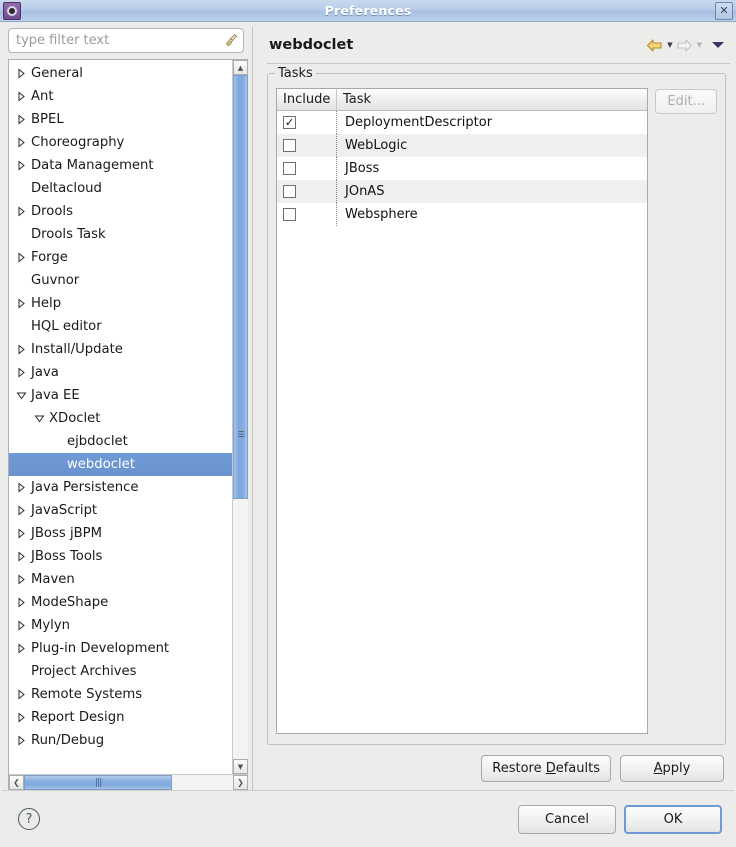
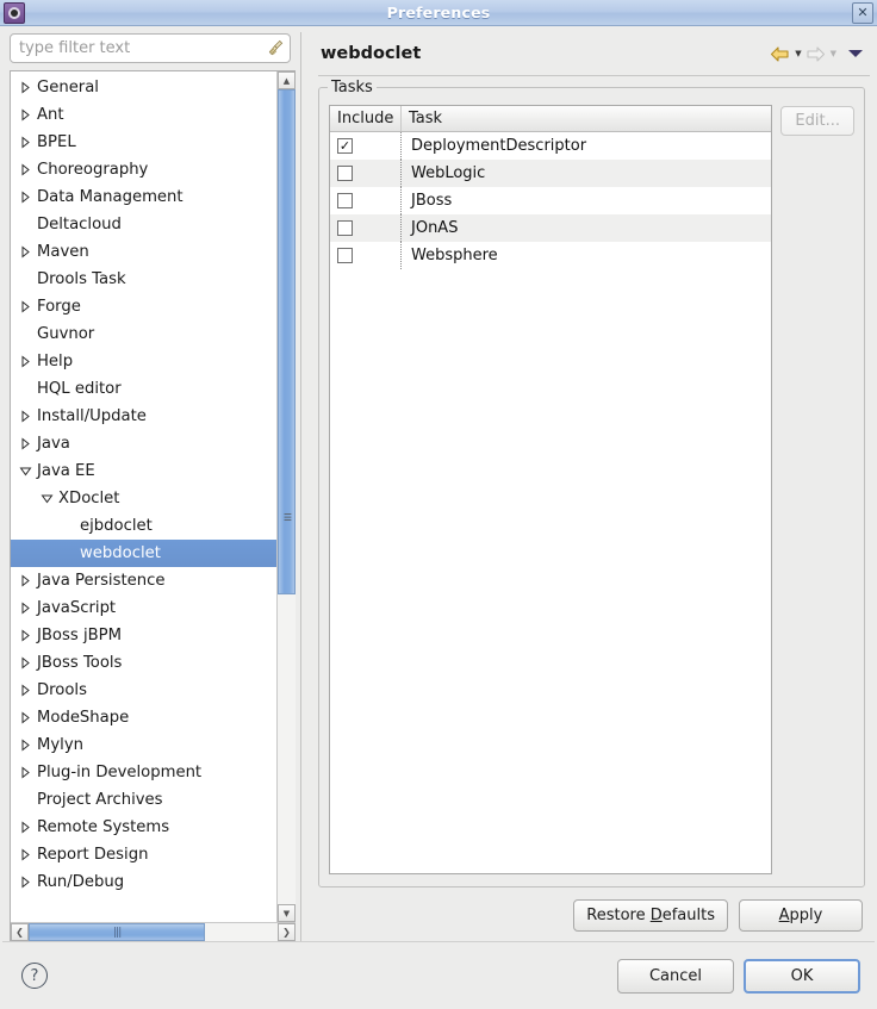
  Preferences
  ✕
  type filter text
  General
  Ant
  BPEL
  Choreography
  Data Management
  Deltacloud
- Drools
+ Maven
  Drools Task
  Forge
  Guvnor
  Help
  HQL editor
  Install/Update
  Java
  Java EE
  XDoclet
  ejbdoclet
  webdoclet
  Java Persistence
  JavaScript
  JBoss jBPM
  JBoss Tools
- Maven
+ Drools
  ModeShape
  Mylyn
  Plug-in Development
  Project Archives
  Remote Systems
  Report Design
  Run/Debug
  ▲
  ☰
  ▼
  ❮
  |||
  ❯
  webdoclet
  ▼
  ▼
  Tasks
  Include
  Task
  ✓
  DeploymentDescriptor
  WebLogic
  JBoss
  JOnAS
  Websphere
  Edit...
  Restore Defaults
  Apply
  ?
  Cancel
  OK
